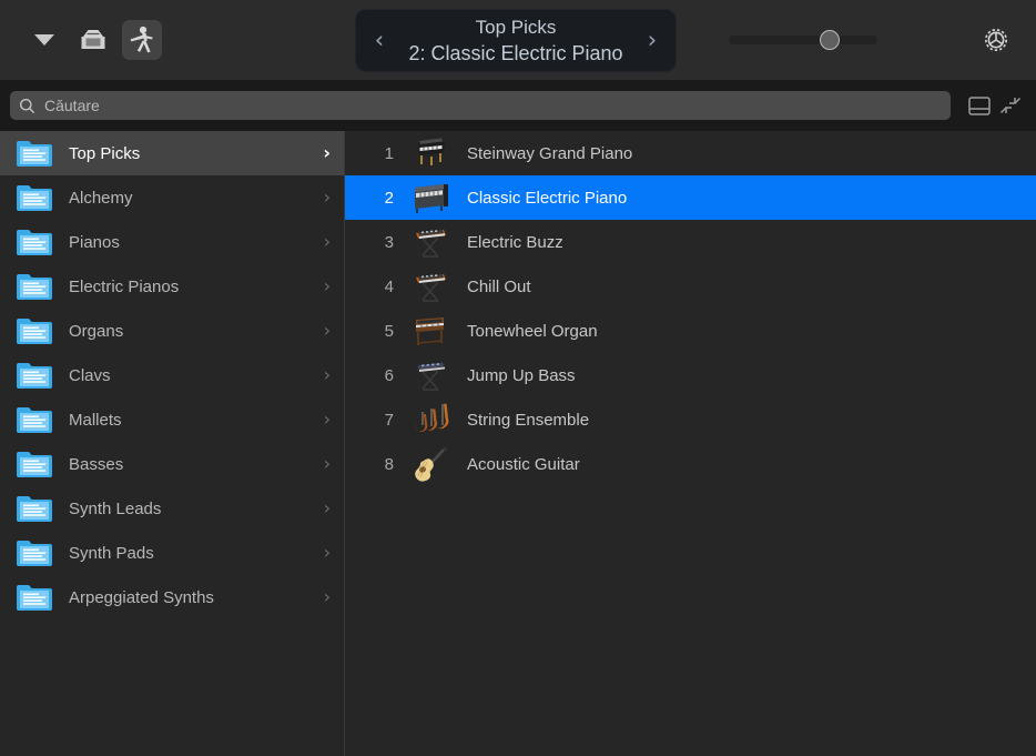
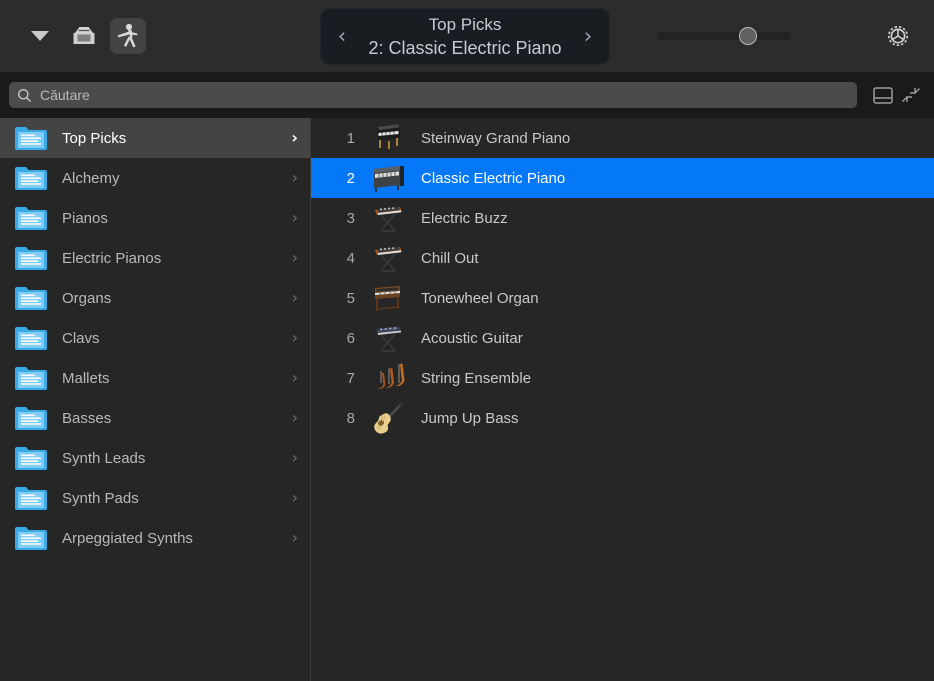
  ‹
  Top Picks
  2: Classic Electric Piano
  ›
  Căutare
  Top Picks
  ›
  Alchemy
  ›
  Pianos
  ›
  Electric Pianos
  ›
  Organs
  ›
  Clavs
  ›
  Mallets
  ›
  Basses
  ›
  Synth Leads
  ›
  Synth Pads
  ›
  Arpeggiated Synths
  ›
  1
  Steinway Grand Piano
  2
  Classic Electric Piano
  3
  Electric Buzz
  4
  Chill Out
  5
  Tonewheel Organ
  6
- Jump Up Bass
+ Acoustic Guitar
  7
  String Ensemble
  8
- Acoustic Guitar
+ Jump Up Bass
